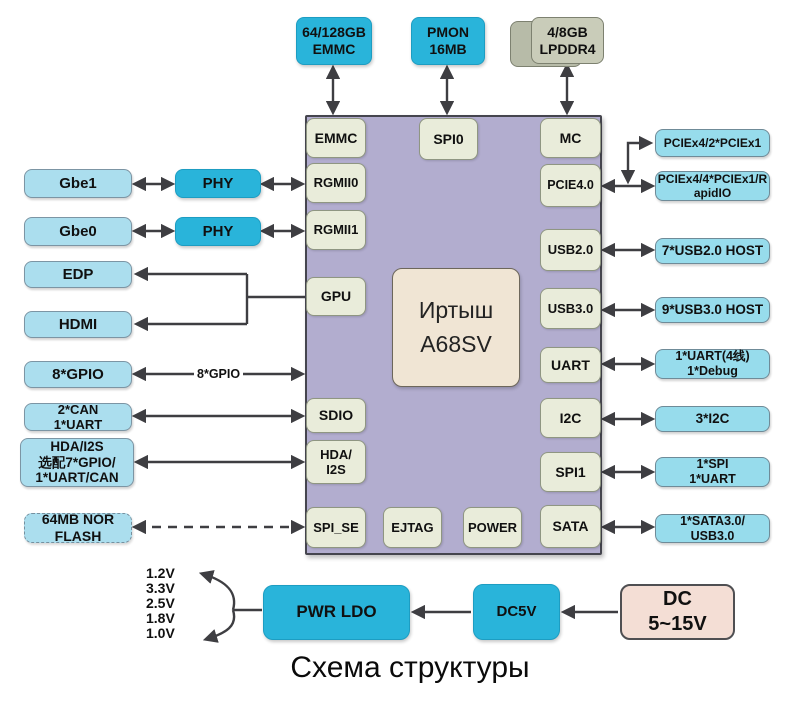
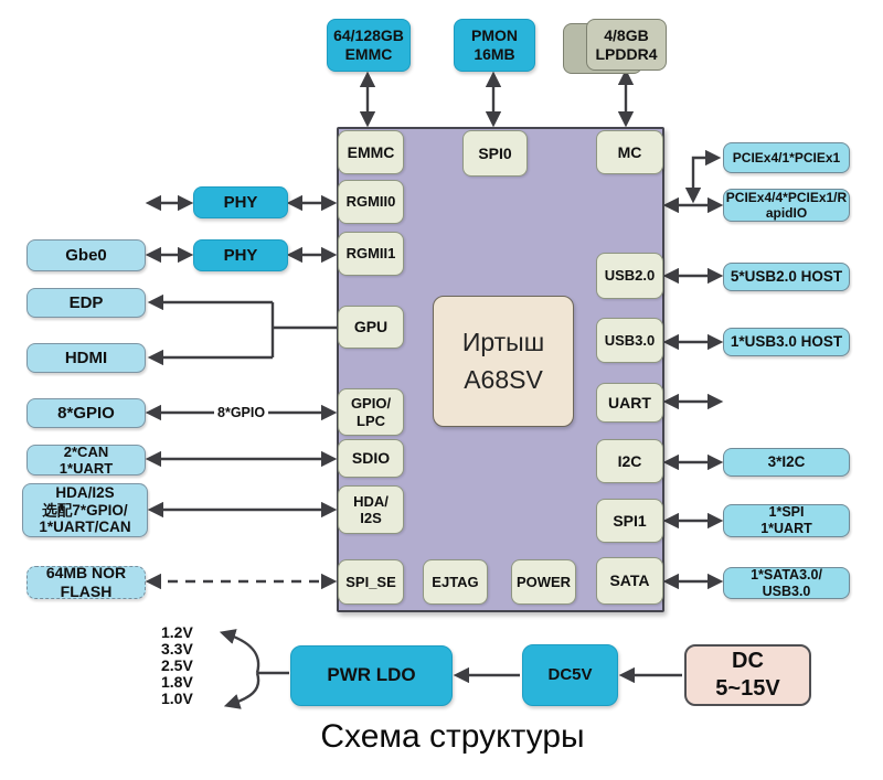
  64/128GB
  EMMC
  PMON
  16MB
  4/8GB
  LPDDR4
- Gbe1
  PHY
  Gbe0
  PHY
  EDP
  HDMI
  8*GPIO
  2*CAN
  1*UART
  HDA/I2S
  选配7*GPIO/
  1*UART/CAN
  64MB NOR
  FLASH
  8*GPIO
  EMMC
  RGMII0
  RGMII1
  GPU
+ GPIO/
+ LPC
  SDIO
  HDA/
  I2S
  SPI_SE
  SPI0
  MC
- PCIE4.0
  USB2.0
  USB3.0
  UART
  I2C
  SPI1
  SATA
  EJTAG
  POWER
  Иртыш
  A68SV
- PCIEx4/2*PCIEx1
+ PCIEx4/1*PCIEx1
  PCIEx4/4*PCIEx1/R
  apidIO
- 7*USB2.0 HOST
+ 5*USB2.0 HOST
- 9*USB3.0 HOST
+ 1*USB3.0 HOST
- 1*UART(4线)
- 1*Debug
  3*I2C
  1*SPI
  1*UART
  1*SATA3.0/
  USB3.0
  PWR LDO
  DC5V
  DC
  5~15V
  1.2V
  3.3V
  2.5V
  1.8V
  1.0V
  Схема структуры
